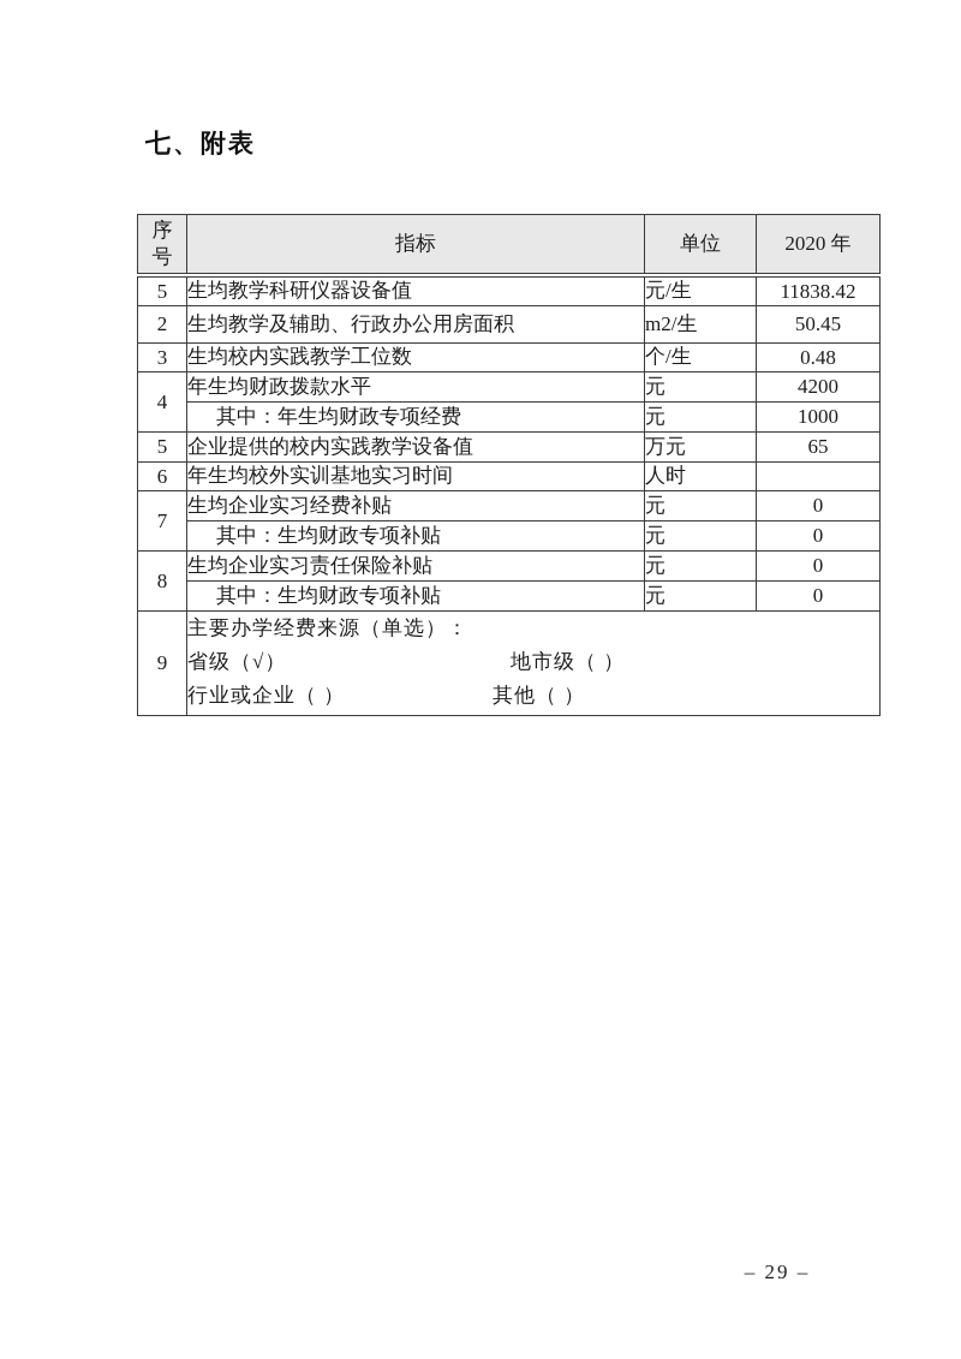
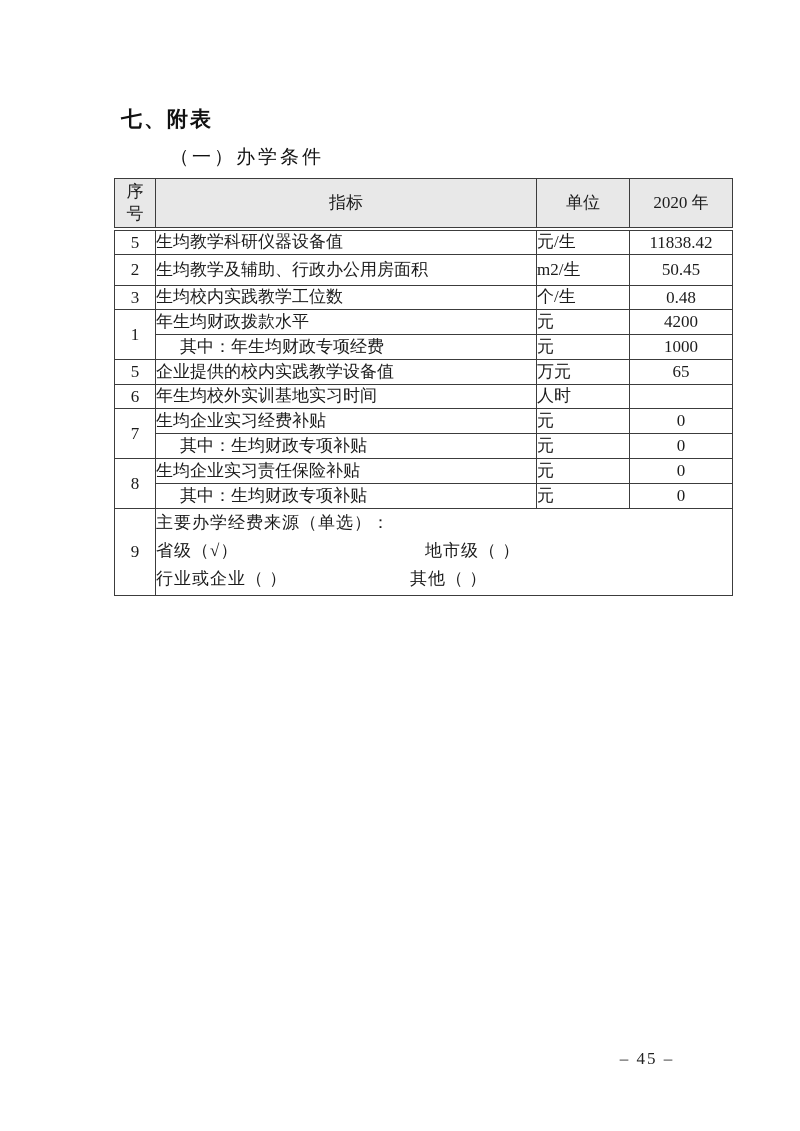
  七、附表
+ （一）办学条件
  序号	指标	单位	2020 年
  5	生均教学科研仪器设备值	元/生	11838.42
  2	生均教学及辅助、行政办公用房面积	m2/生	50.45
  3	生均校内实践教学工位数	个/生	0.48
- 4	年生均财政拨款水平	元	4200
+ 1	年生均财政拨款水平	元	4200
  其中：年生均财政专项经费	元	1000
  5	企业提供的校内实践教学设备值	万元	65
  6	年生均校外实训基地实习时间	人时
  7	生均企业实习经费补贴	元	0
  其中：生均财政专项补贴	元	0
  8	生均企业实习责任保险补贴	元	0
  其中：生均财政专项补贴	元	0
  9	主要办学经费来源（单选）： 省级（√） 地市级（ ） 行业或企业（ ） 其他（ ）
- – 29 –
+ – 45 –
